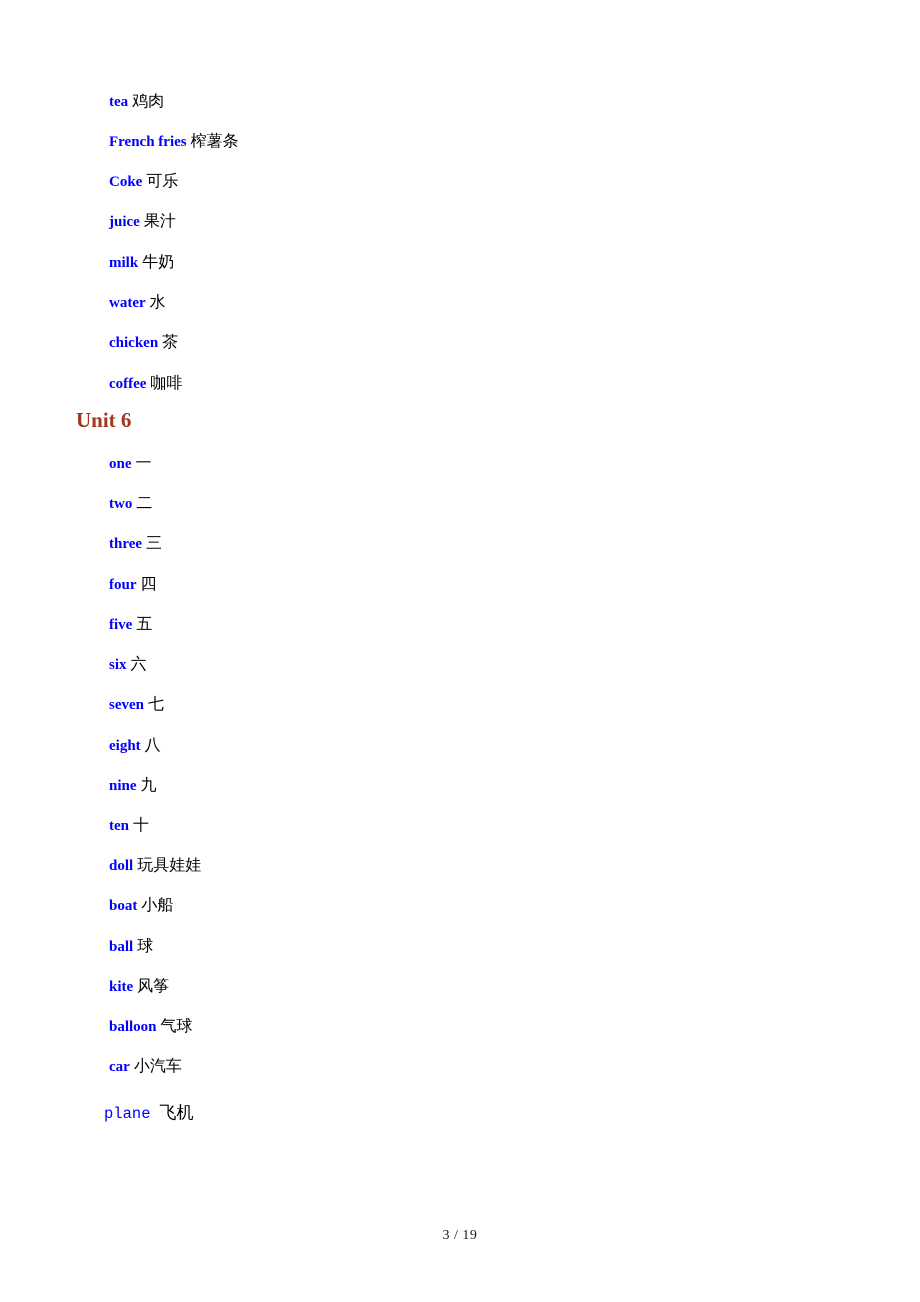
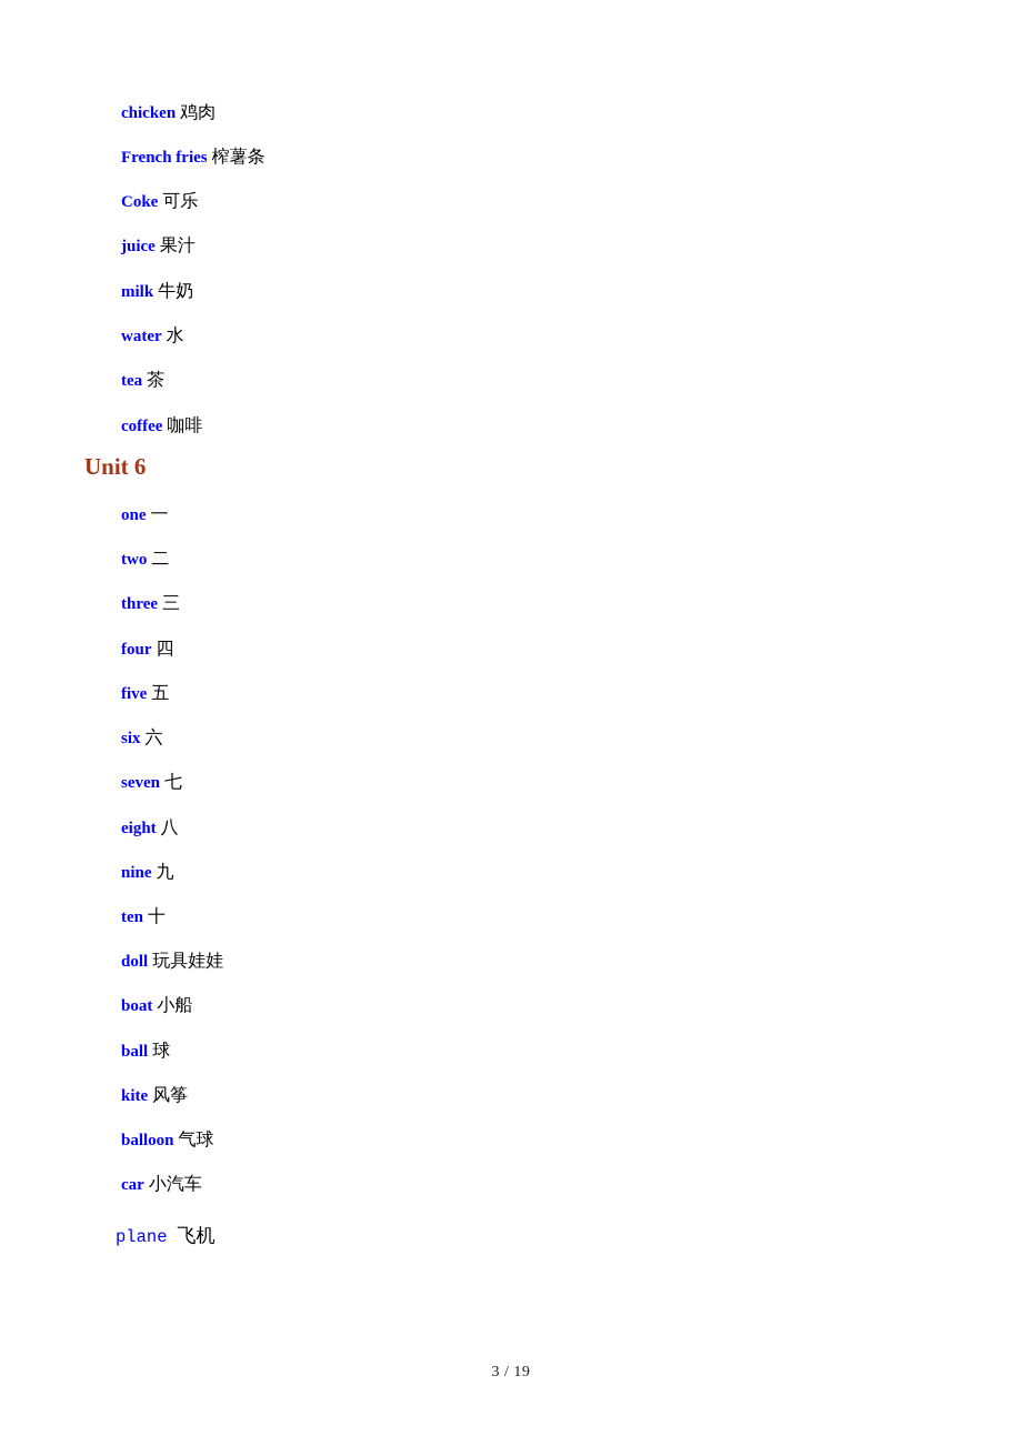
- tea 鸡肉
+ chicken 鸡肉
  French fries 榨薯条
  Coke 可乐
  juice 果汁
  milk 牛奶
  water 水
- chicken 茶
+ tea 茶
  coffee 咖啡
  Unit 6
  one 一
  two 二
  three 三
  four 四
  five 五
  six 六
  seven 七
  eight 八
  nine 九
  ten 十
  doll 玩具娃娃
  boat 小船
  ball 球
  kite 风筝
  balloon 气球
  car 小汽车
  plane 飞机
  3 / 19
